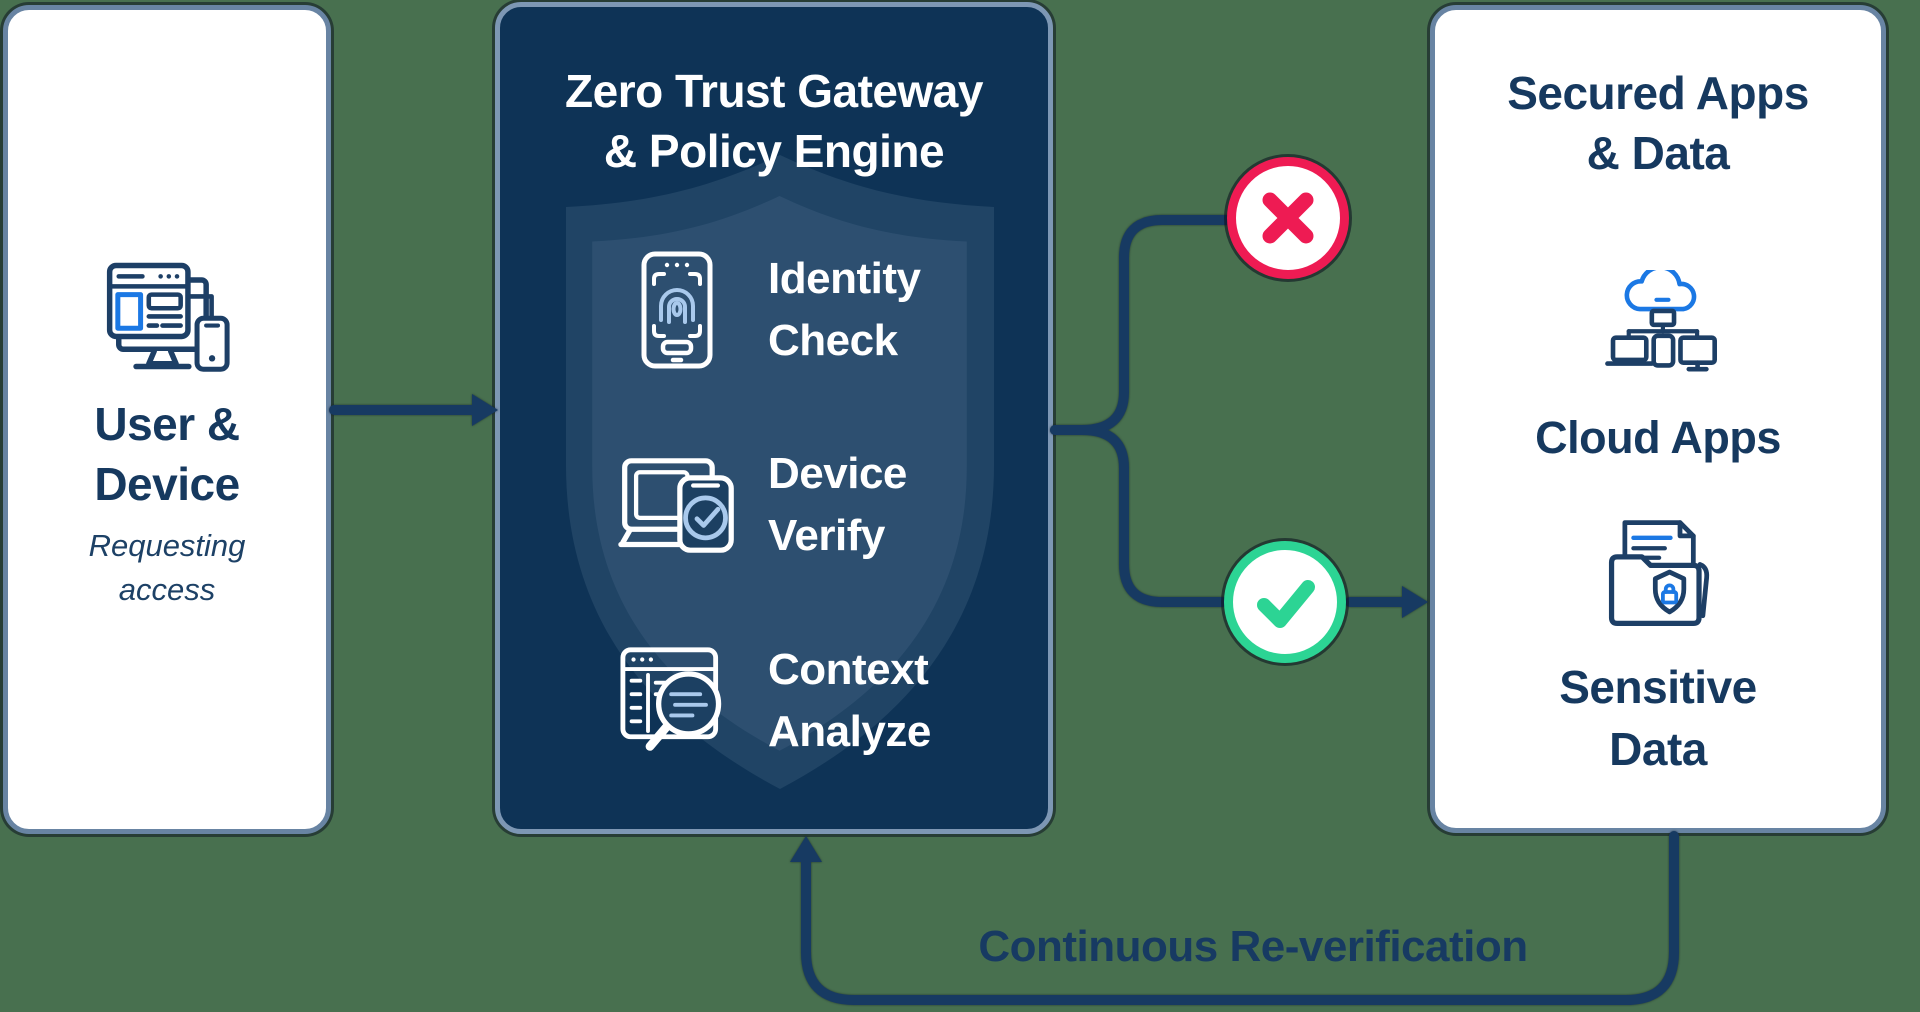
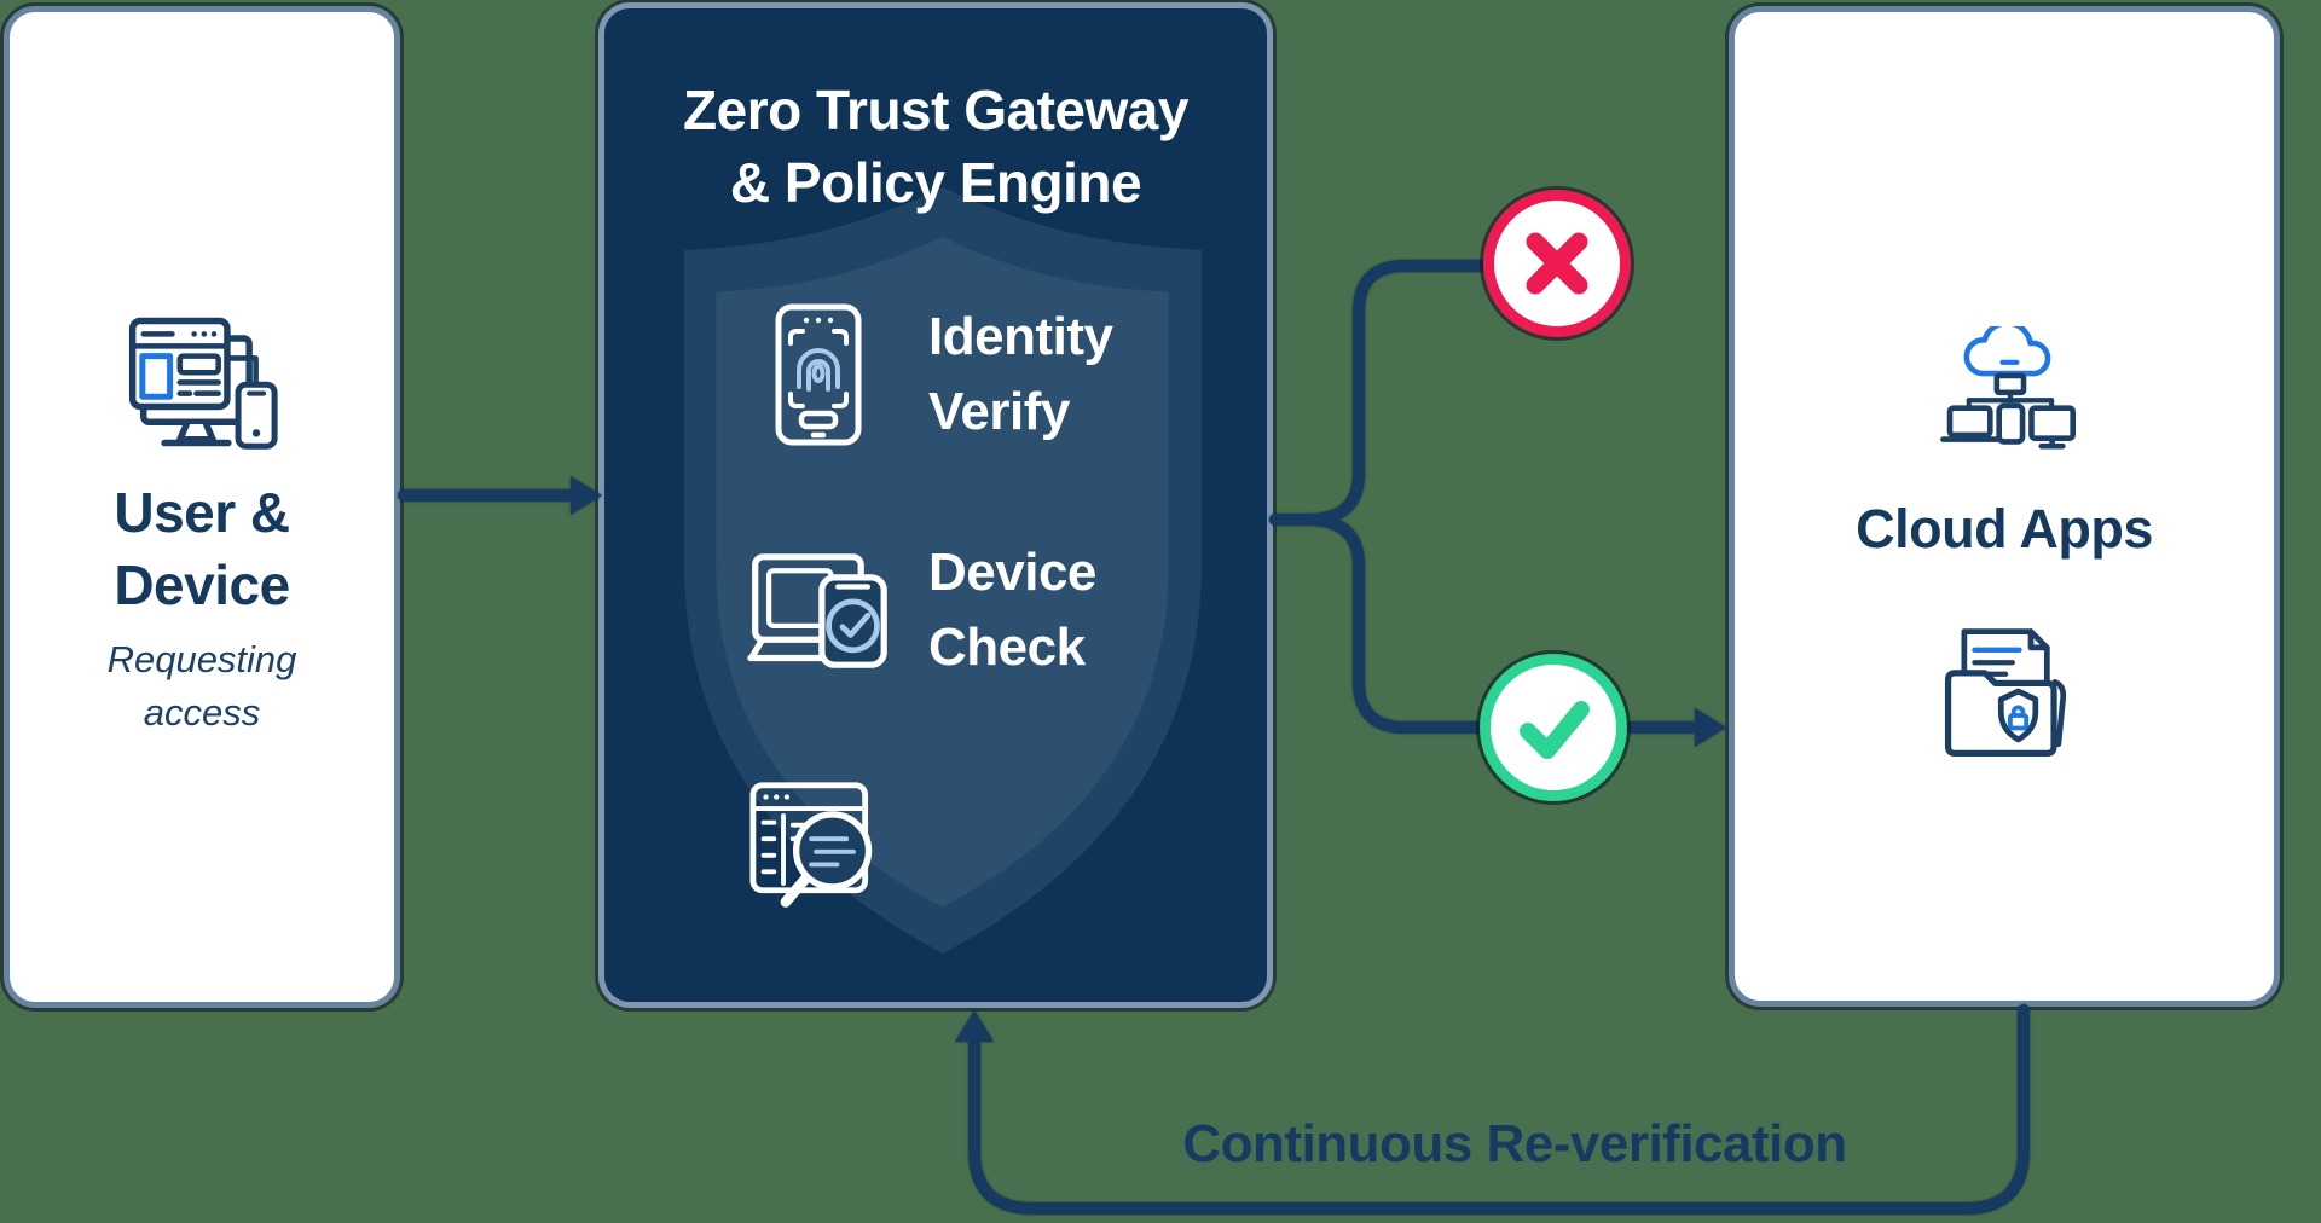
  User &
  Device
  Requesting
  access
  Zero Trust Gateway
  & Policy Engine
  Identity
- Check
+ Verify
  Device
- Verify
+ Check
- Context
- Analyze
- Secured Apps
- & Data
  Cloud Apps
- Sensitive
- Data
  Continuous Re-verification
